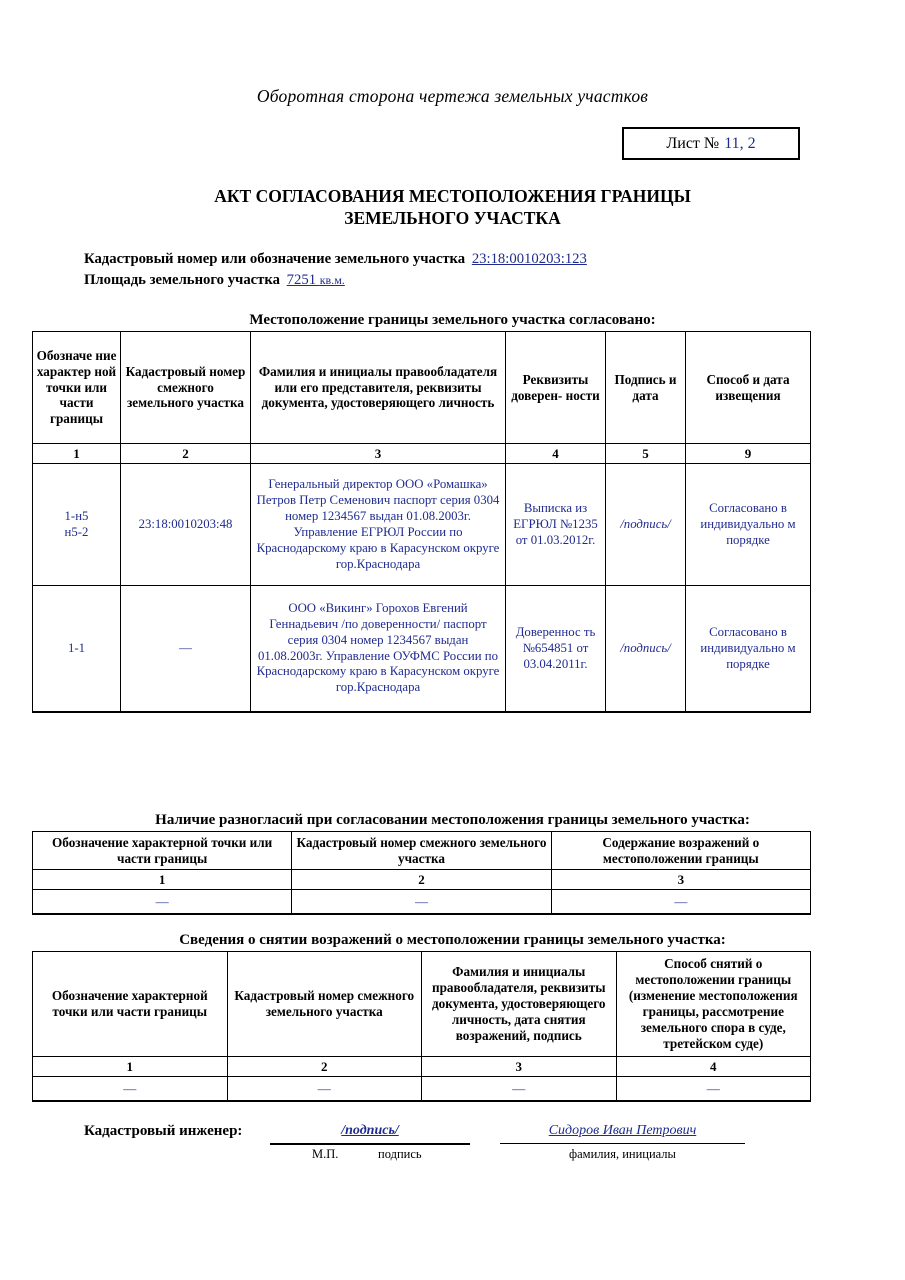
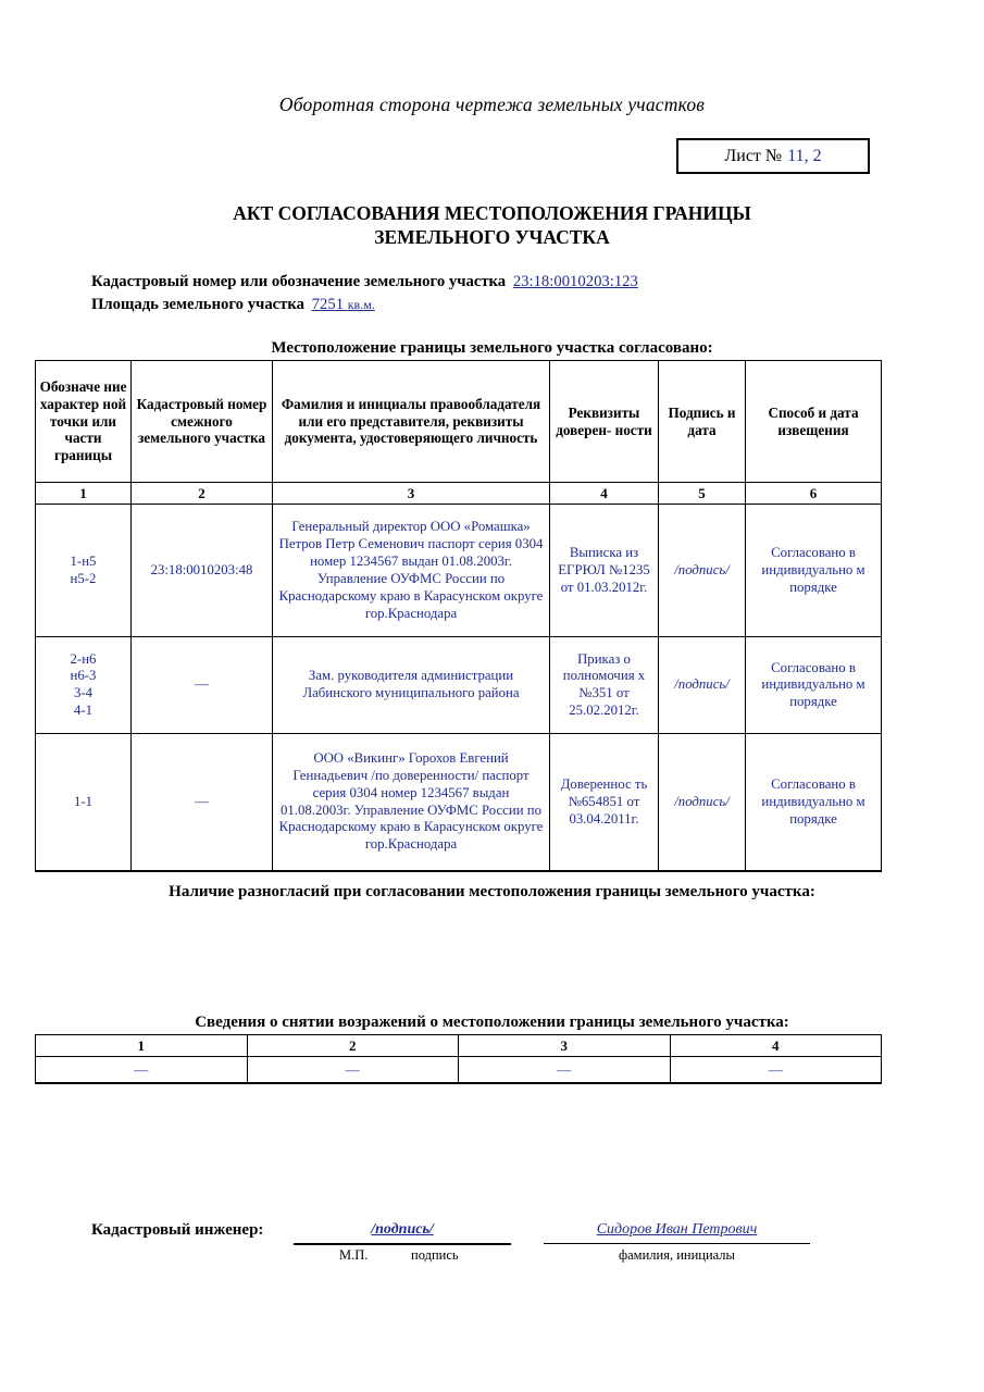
  Оборотная сторона чертежа земельных участков
  Лист №
  11, 2
  АКТ СОГЛАСОВАНИЯ МЕСТОПОЛОЖЕНИЯ ГРАНИЦЫ
  ЗЕМЕЛЬНОГО УЧАСТКА
  Кадастровый номер или обозначение земельного участка 23:18:0010203:123
  Площадь земельного участка 7251 кв.м.
  Местоположение границы земельного участка согласовано:
  Обозначе ние характер ной точки или части границы	Кадастровый номер смежного земельного участка	Фамилия и инициалы правообладателя или его представителя, реквизиты документа, удостоверяющего личность	Реквизиты доверен- ности	Подпись и дата	Способ и дата извещения
- 1	2	3	4	5	9
+ 1	2	3	4	5	6
- 1-н5н5-2	23:18:0010203:48	Генеральный директор ООО «Ромашка» Петров Петр Семенович паспорт серия 0304 номер 1234567 выдан 01.08.2003г. Управление ЕГРЮЛ России по Краснодарскому краю в Карасунском округе гор.Краснодара	Выписка из ЕГРЮЛ №1235 от 01.03.2012г.	/подпись/	Согласовано в индивидуально м порядке
+ 1-н5н5-2	23:18:0010203:48	Генеральный директор ООО «Ромашка» Петров Петр Семенович паспорт серия 0304 номер 1234567 выдан 01.08.2003г. Управление ОУФМС России по Краснодарскому краю в Карасунском округе гор.Краснодара	Выписка из ЕГРЮЛ №1235 от 01.03.2012г.	/подпись/	Согласовано в индивидуально м порядке
+ 2-н6н6-33-44-1	—	Зам. руководителя администрации Лабинского муниципального района	Приказ о полномочия х №351 от 25.02.2012г.	/подпись/	Согласовано в индивидуально м порядке
  1-1	—	ООО «Викинг» Горохов Евгений Геннадьевич /по доверенности/ паспорт серия 0304 номер 1234567 выдан 01.08.2003г. Управление ОУФМС России по Краснодарскому краю в Карасунском округе гор.Краснодара	Довереннос ть №654851 от 03.04.2011г.	/подпись/	Согласовано в индивидуально м порядке
  Наличие разногласий при согласовании местоположения границы земельного участка:
- Обозначение характерной точки или части границы	Кадастровый номер смежного земельного участка	Содержание возражений о местоположении границы
- 1	2	3
- —	—	—
  Сведения о снятии возражений о местоположении границы земельного участка:
- Обозначение характерной точки или части границы	Кадастровый номер смежного земельного участка	Фамилия и инициалы правообладателя, реквизиты документа, удостоверяющего личность, дата снятия возражений, подпись	Способ снятий о местоположении границы (изменение местоположения границы, рассмотрение земельного спора в суде, третейском суде)
  1	2	3	4
  —	—	—	—
  Кадастровый инженер:
  /подпись/
  М.П.
  подпись
  Сидоров Иван Петрович
  фамилия, инициалы
